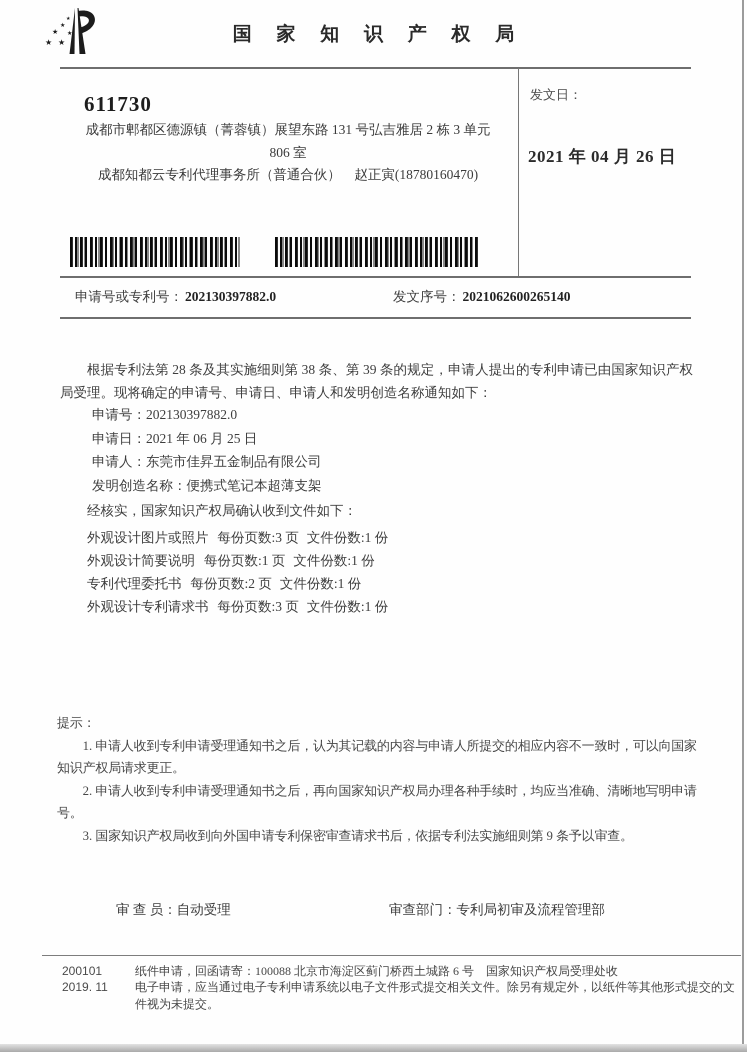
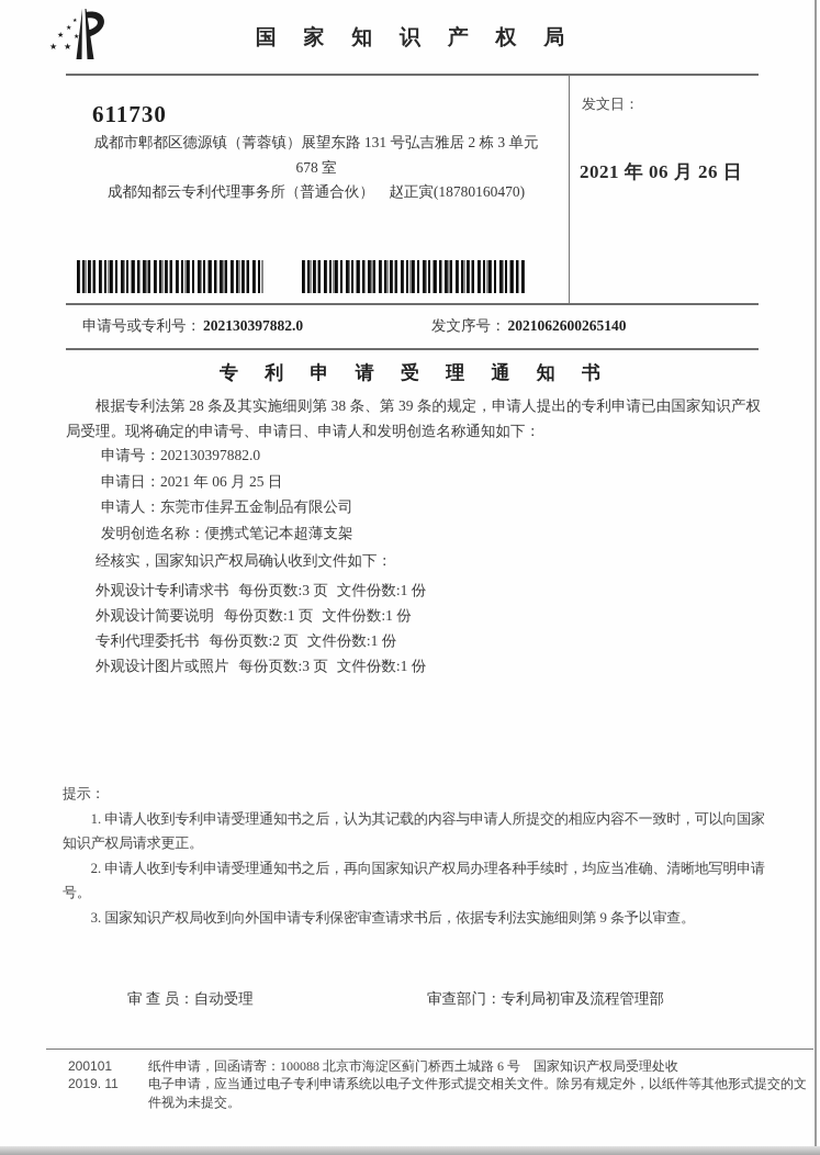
  ★
  ★
  ★
  国 家 知 识 产 权 局
  发文日：
- 2021 年 04 月 26 日
+ 2021 年 06 月 26 日
  611730
  成都市郫都区德源镇（菁蓉镇）展望东路 131 号弘吉雅居 2 栋 3 单元
- 806 室
+ 678 室
  成都知都云专利代理事务所（普通合伙） 赵正寅(18780160470)
  申请号或专利号： 202130397882.0
  发文序号： 2021062600265140
+ 专 利 申 请 受 理 通 知 书
  根据专利法第 28 条及其实施细则第 38 条、第 39 条的规定，申请人提出的专利申请已由国家知识产权局受理。现将确定的申请号、申请日、申请人和发明创造名称通知如下：
  申请号：202130397882.0
  申请日：2021 年 06 月 25 日
  申请人：东莞市佳昇五金制品有限公司
  发明创造名称：便携式笔记本超薄支架
  经核实，国家知识产权局确认收到文件如下：
- 外观设计图片或照片 每份页数:3 页 文件份数:1 份
+ 外观设计专利请求书 每份页数:3 页 文件份数:1 份
  外观设计简要说明 每份页数:1 页 文件份数:1 份
  专利代理委托书 每份页数:2 页 文件份数:1 份
- 外观设计专利请求书 每份页数:3 页 文件份数:1 份
+ 外观设计图片或照片 每份页数:3 页 文件份数:1 份
  提示：
  1. 申请人收到专利申请受理通知书之后，认为其记载的内容与申请人所提交的相应内容不一致时，可以向国家知识产权局请求更正。
  2. 申请人收到专利申请受理通知书之后，再向国家知识产权局办理各种手续时，均应当准确、清晰地写明申请号。
  3. 国家知识产权局收到向外国申请专利保密审查请求书后，依据专利法实施细则第 9 条予以审查。
  审 查 员：自动受理
  审查部门：专利局初审及流程管理部
  200101
  2019. 11
  纸件申请，回函请寄：100088 北京市海淀区蓟门桥西土城路 6 号 国家知识产权局受理处收
  电子申请，应当通过电子专利申请系统以电子文件形式提交相关文件。除另有规定外，以纸件等其他形式提交的文件视为未提交。
